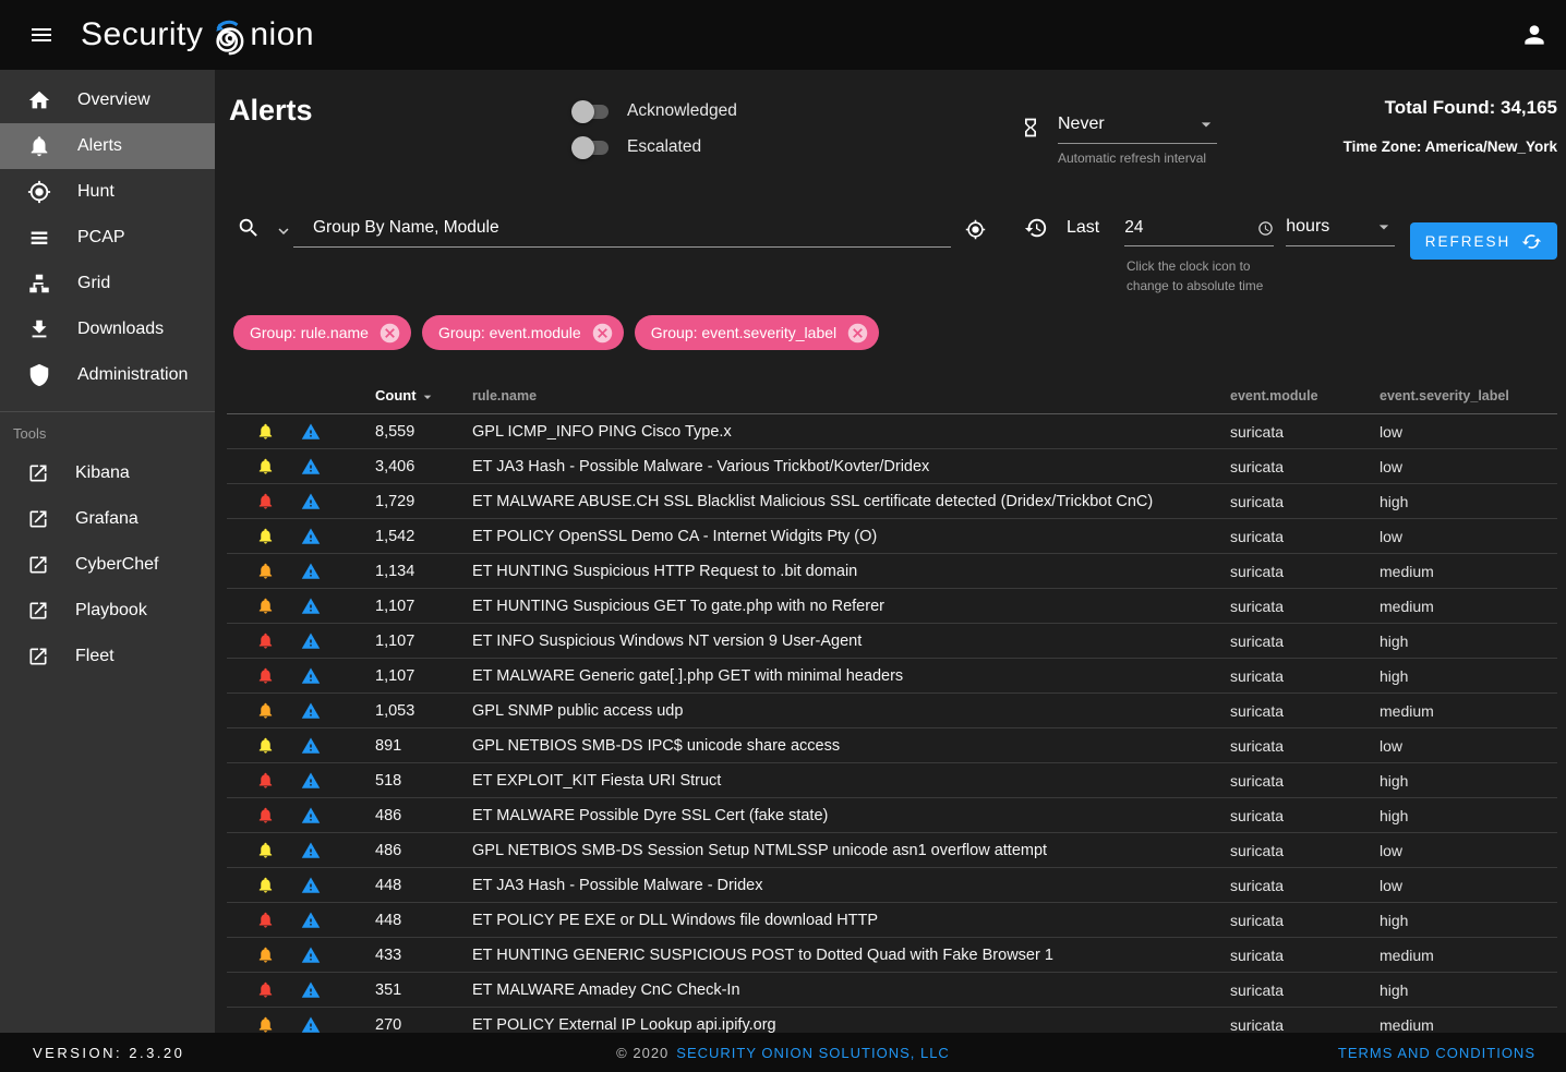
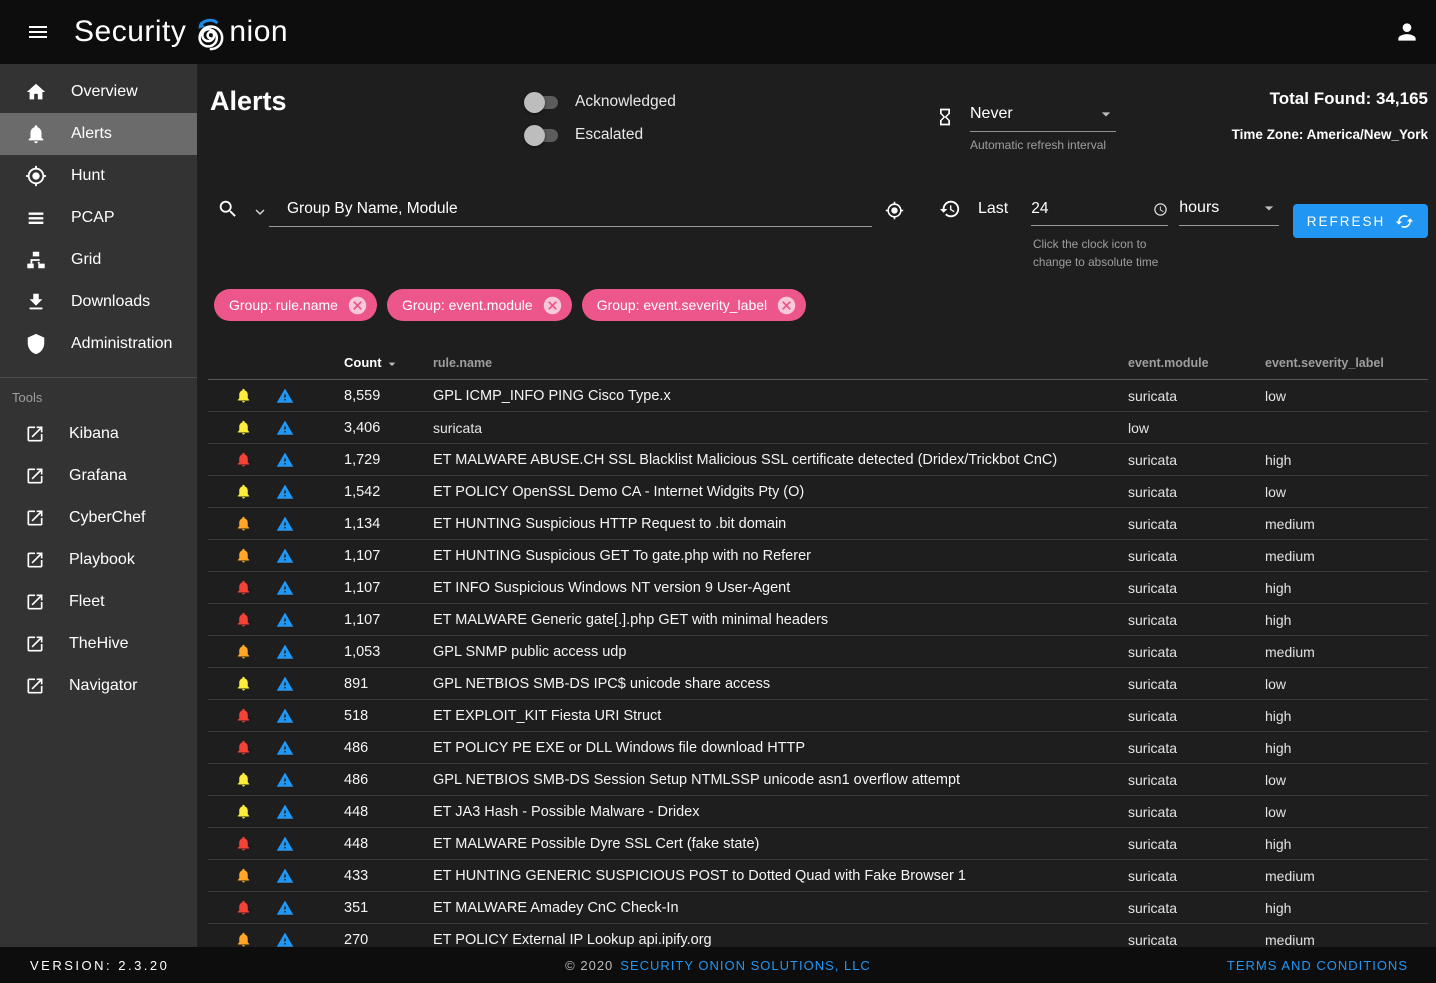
  Security
  nion
  Overview
  Alerts
  Hunt
  PCAP
  Grid
  Downloads
  Administration
  Tools
  Kibana
  Grafana
  CyberChef
  Playbook
  Fleet
+ TheHive
+ Navigator
  Alerts
  Acknowledged
  Escalated
  Never
  Automatic refresh interval
  Total Found: 34,165
  Time Zone: America/New_York
  Group By Name, Module
  Last
  24
  hours
  Click the clock icon to
  change to absolute time
  REFRESH
  Group: rule.name
  Group: event.module
  Group: event.severity_label
  Count
  rule.name
  event.module
  event.severity_label
  8,559
  GPL ICMP_INFO PING Cisco Type.x
  suricata
  low
  3,406
- ET JA3 Hash - Possible Malware - Various Trickbot/Kovter/Dridex
  suricata
  low
  1,729
  ET MALWARE ABUSE.CH SSL Blacklist Malicious SSL certificate detected (Dridex/Trickbot CnC)
  suricata
  high
  1,542
  ET POLICY OpenSSL Demo CA - Internet Widgits Pty (O)
  suricata
  low
  1,134
  ET HUNTING Suspicious HTTP Request to .bit domain
  suricata
  medium
  1,107
  ET HUNTING Suspicious GET To gate.php with no Referer
  suricata
  medium
  1,107
  ET INFO Suspicious Windows NT version 9 User-Agent
  suricata
  high
  1,107
  ET MALWARE Generic gate[.].php GET with minimal headers
  suricata
  high
  1,053
  GPL SNMP public access udp
  suricata
  medium
  891
  GPL NETBIOS SMB-DS IPC$ unicode share access
  suricata
  low
  518
  ET EXPLOIT_KIT Fiesta URI Struct
  suricata
  high
  486
- ET MALWARE Possible Dyre SSL Cert (fake state)
+ ET POLICY PE EXE or DLL Windows file download HTTP
  suricata
  high
  486
  GPL NETBIOS SMB-DS Session Setup NTMLSSP unicode asn1 overflow attempt
  suricata
  low
  448
  ET JA3 Hash - Possible Malware - Dridex
  suricata
  low
  448
- ET POLICY PE EXE or DLL Windows file download HTTP
+ ET MALWARE Possible Dyre SSL Cert (fake state)
  suricata
  high
  433
  ET HUNTING GENERIC SUSPICIOUS POST to Dotted Quad with Fake Browser 1
  suricata
  medium
  351
  ET MALWARE Amadey CnC Check-In
  suricata
  high
  270
  ET POLICY External IP Lookup api.ipify.org
  suricata
  medium
  VERSION: 2.3.20
  © 2020 SECURITY ONION SOLUTIONS, LLC
  TERMS AND CONDITIONS
